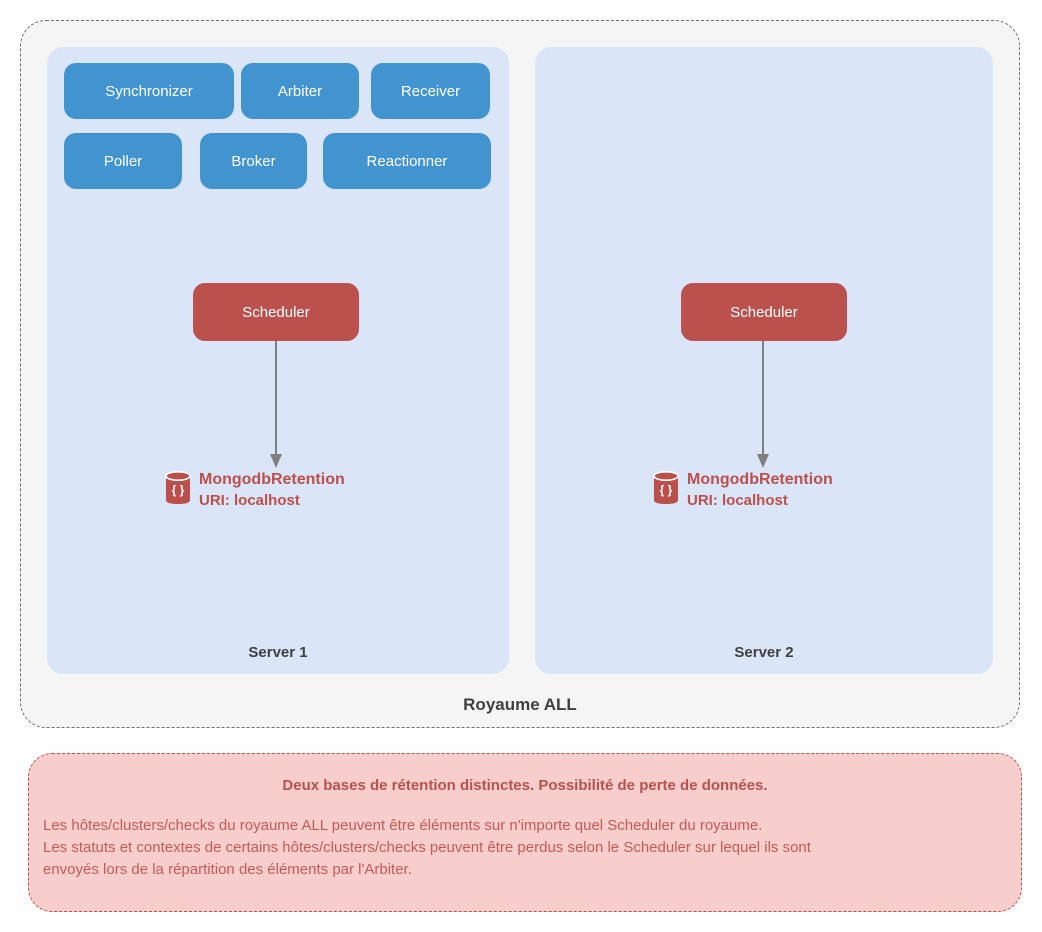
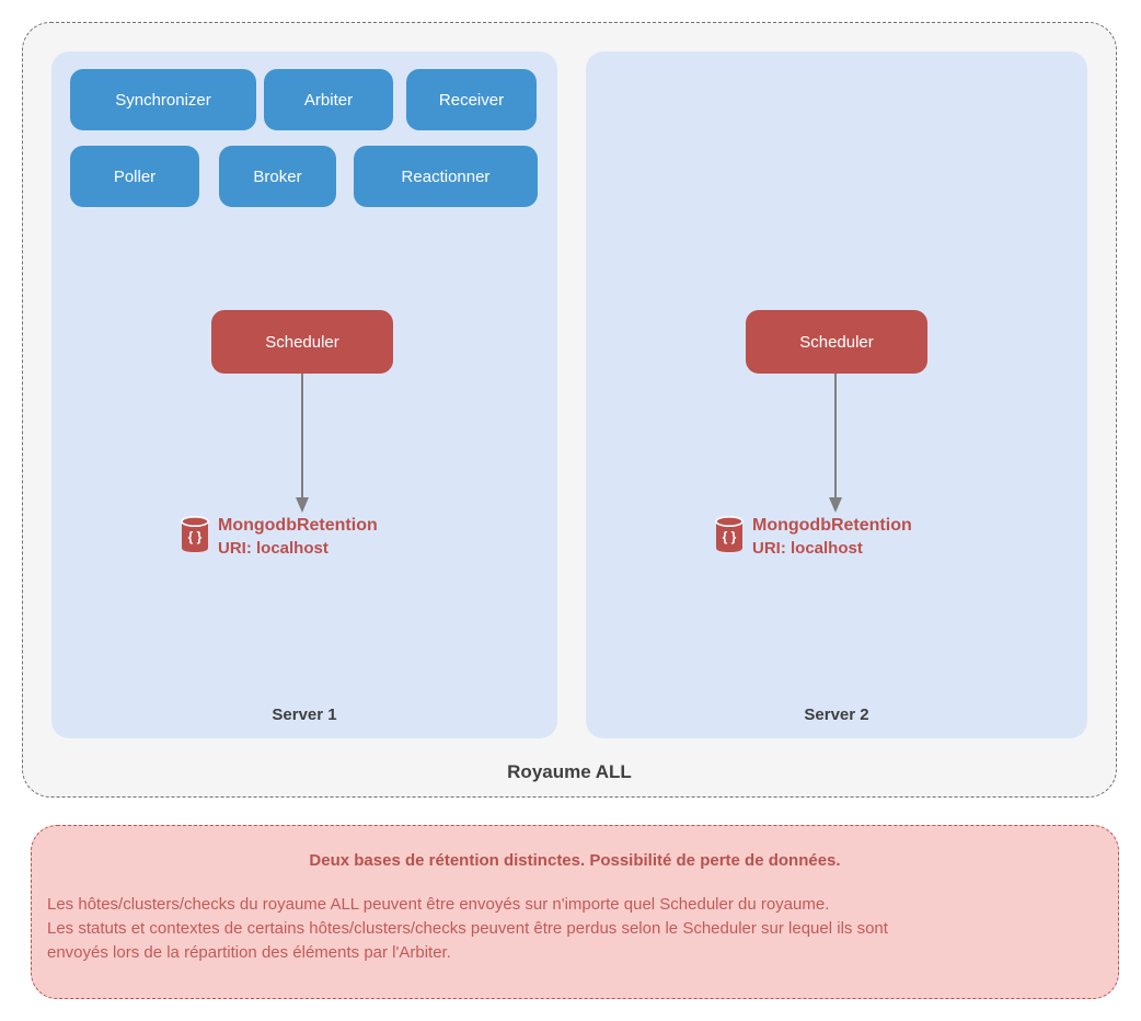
  Synchronizer
  Arbiter
  Receiver
  Poller
  Broker
  Reactionner
  Scheduler
  { }
  MongodbRetention
  URI: localhost
  Server 1
  Scheduler
  { }
  MongodbRetention
  URI: localhost
  Server 2
  Royaume ALL
  Deux bases de rétention distinctes. Possibilité de perte de données.
- Les hôtes/clusters/checks du royaume ALL peuvent être éléments sur n'importe quel Scheduler du royaume.
+ Les hôtes/clusters/checks du royaume ALL peuvent être envoyés sur n'importe quel Scheduler du royaume.
  Les statuts et contextes de certains hôtes/clusters/checks peuvent être perdus selon le Scheduler sur lequel ils sont
  envoyés lors de la répartition des éléments par l'Arbiter.
